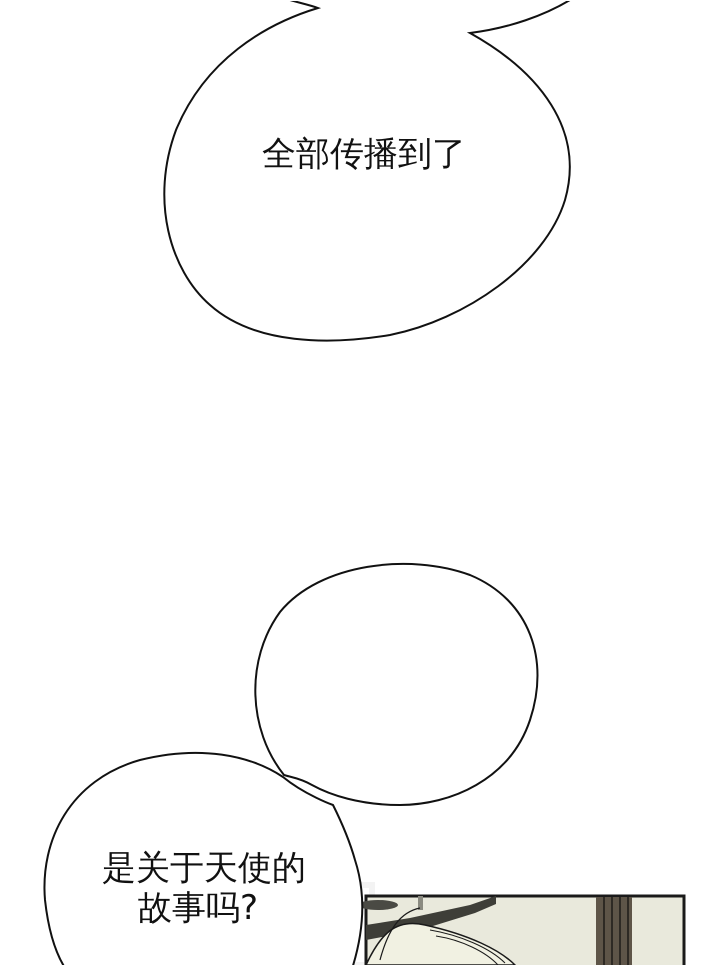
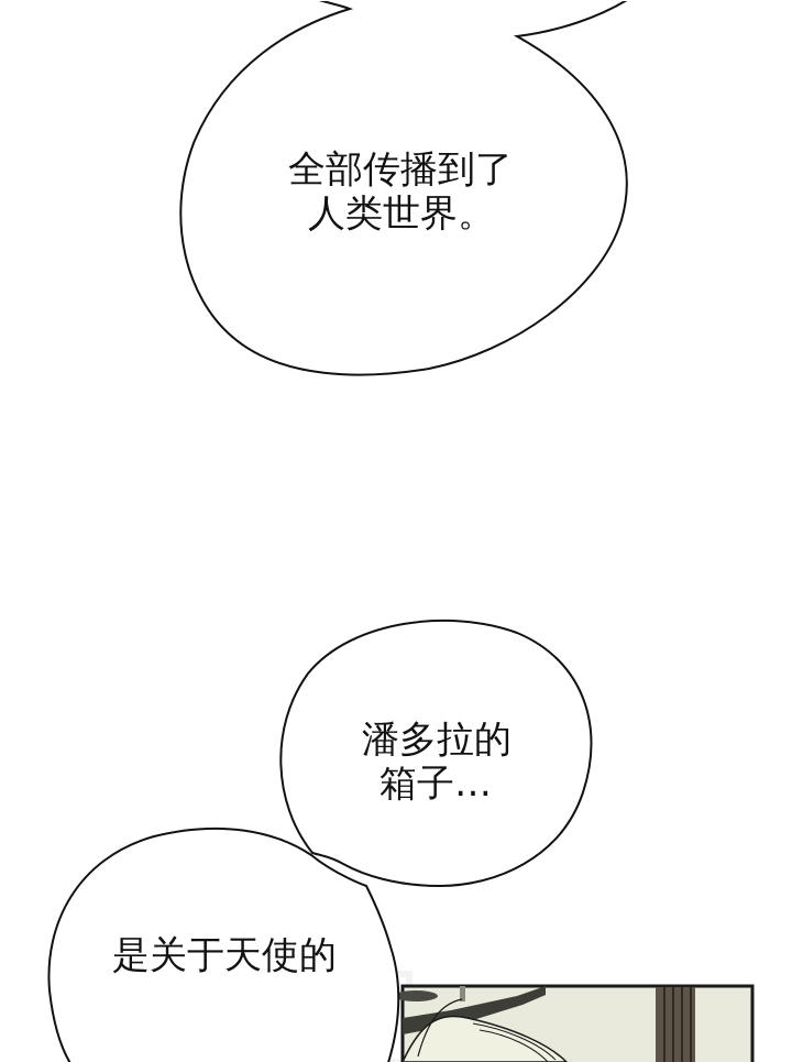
  全部传播到了
+ 人类世界。
+ 潘多拉的
+ 箱子…
  是关于天使的
- 故事吗?
